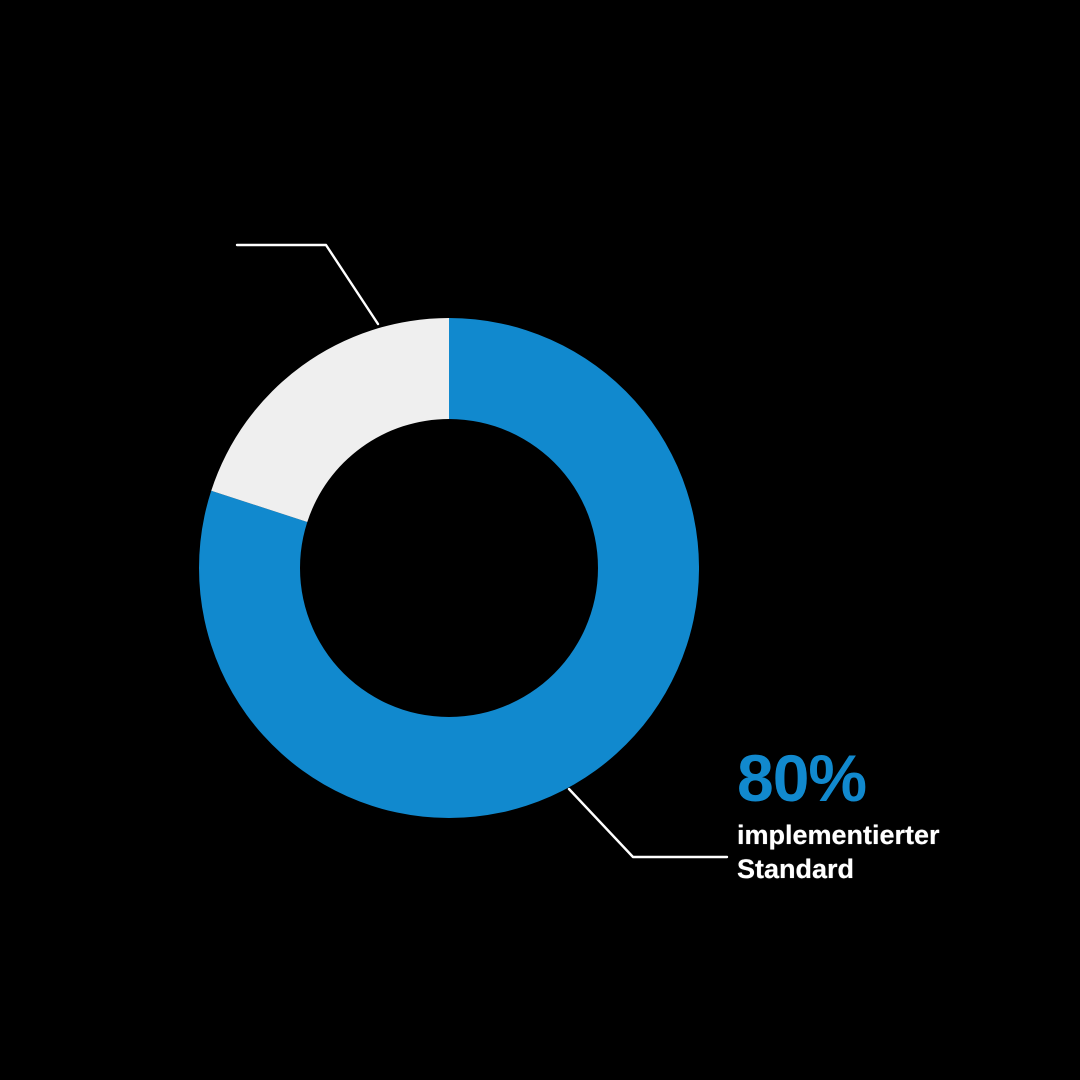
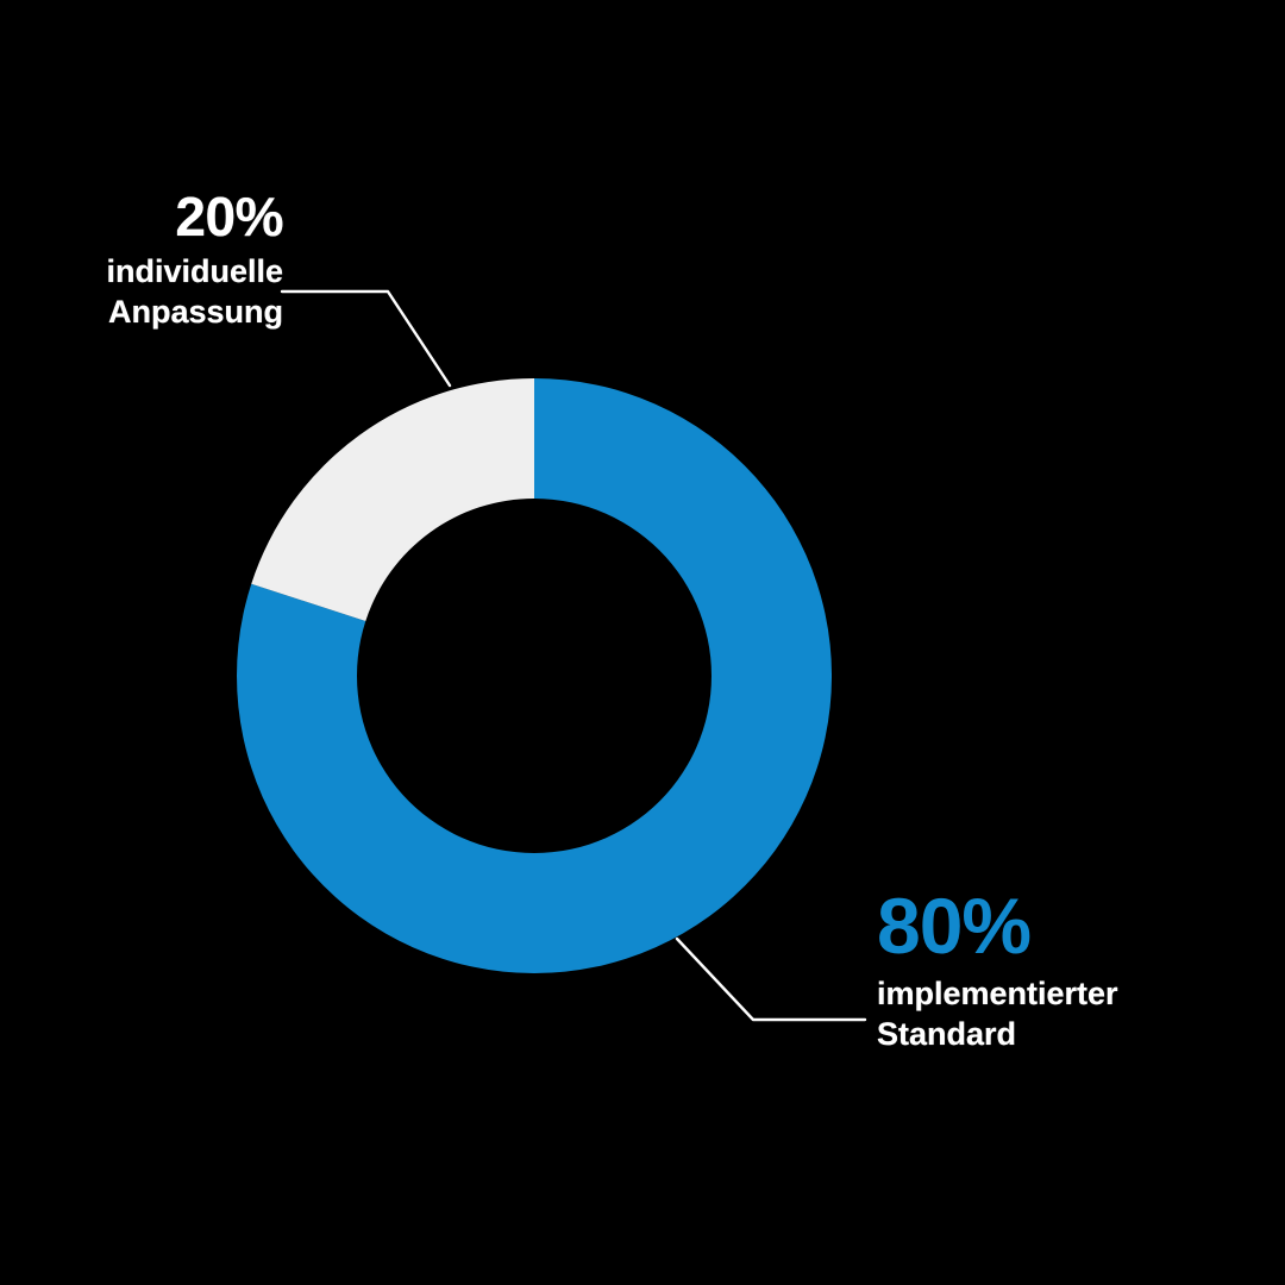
+ 20%
+ individuelle
+ Anpassung
  80%
  implementierter
  Standard
